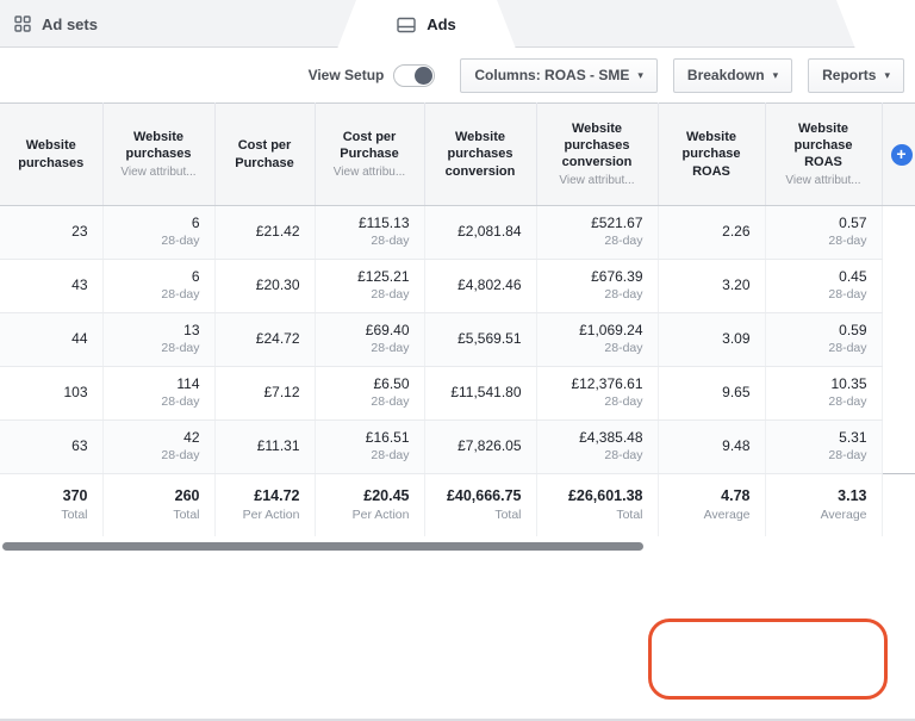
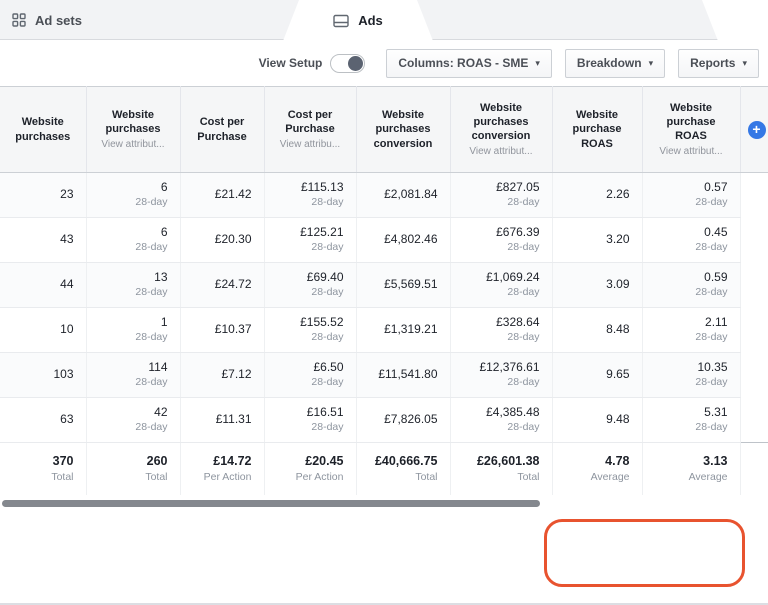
  Ad sets
  Ads
  View Setup
  Columns: ROAS - SME
  ▾
  Breakdown
  ▾
  Reports
  ▾
  Website purchases	Website purchasesView attribut...	Cost per Purchase	Cost per PurchaseView attribu...	Website purchases conversion	Website purchases conversionView attribut...	Website purchase ROAS	Website purchase ROASView attribut...	+
- 23	628-day	£21.42	£115.1328-day	£2,081.84	£521.6728-day	2.26	0.5728-day
+ 23	628-day	£21.42	£115.1328-day	£2,081.84	£827.0528-day	2.26	0.5728-day
  43	628-day	£20.30	£125.2128-day	£4,802.46	£676.3928-day	3.20	0.4528-day
  44	1328-day	£24.72	£69.4028-day	£5,569.51	£1,069.2428-day	3.09	0.5928-day
+ 10	128-day	£10.37	£155.5228-day	£1,319.21	£328.6428-day	8.48	2.1128-day
  103	11428-day	£7.12	£6.5028-day	£11,541.80	£12,376.6128-day	9.65	10.3528-day
  63	4228-day	£11.31	£16.5128-day	£7,826.05	£4,385.4828-day	9.48	5.3128-day
  370Total	260Total	£14.72Per Action	£20.45Per Action	£40,666.75Total	£26,601.38Total	4.78Average	3.13Average
